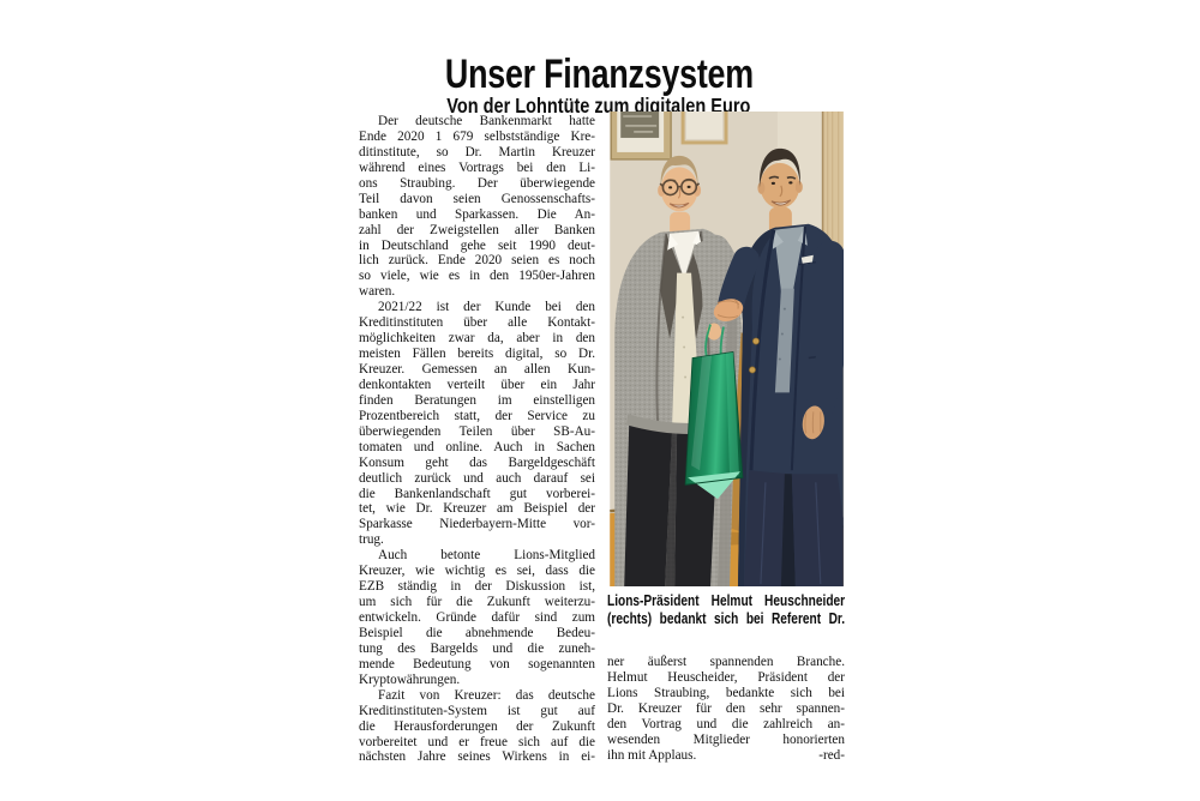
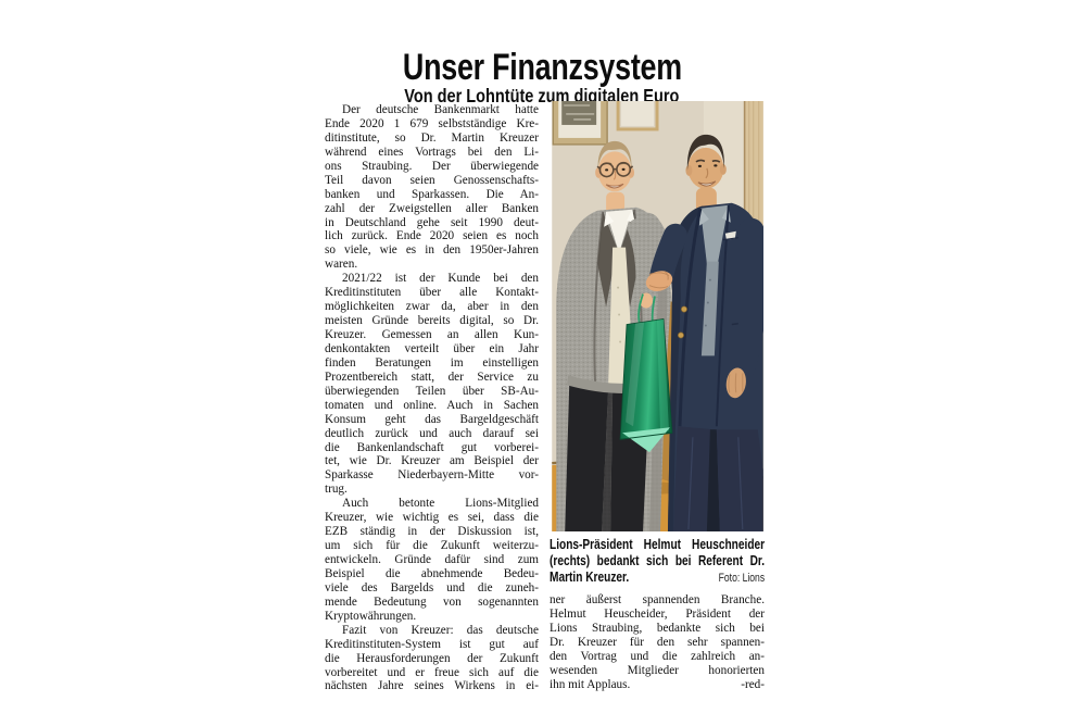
  Unser Finanzsystem
  Von der Lohntüte zum digitalen Euro
  Der deutsche Bankenmarkt hatte
  Ende 2020 1 679 selbstständige Kre-
  ditinstitute, so Dr. Martin Kreuzer
  während eines Vortrags bei den Li-
  ons Straubing. Der überwiegende
  Teil davon seien Genossenschafts-
  banken und Sparkassen. Die An-
  zahl der Zweigstellen aller Banken
  in Deutschland gehe seit 1990 deut-
  lich zurück. Ende 2020 seien es noch
  so viele, wie es in den 1950er-Jahren
  waren.
  2021/22 ist der Kunde bei den
  Kreditinstituten über alle Kontakt-
  möglichkeiten zwar da, aber in den
- meisten Fällen bereits digital, so Dr.
+ meisten Gründe bereits digital, so Dr.
  Kreuzer. Gemessen an allen Kun-
  denkontakten verteilt über ein Jahr
  finden Beratungen im einstelligen
  Prozentbereich statt, der Service zu
  überwiegenden Teilen über SB-Au-
  tomaten und online. Auch in Sachen
  Konsum geht das Bargeldgeschäft
  deutlich zurück und auch darauf sei
  die Bankenlandschaft gut vorberei-
  tet, wie Dr. Kreuzer am Beispiel der
  Sparkasse Niederbayern-Mitte vor-
  trug.
  Auch betonte Lions-Mitglied
  Kreuzer, wie wichtig es sei, dass die
  EZB ständig in der Diskussion ist,
  um sich für die Zukunft weiterzu-
  entwickeln. Gründe dafür sind zum
  Beispiel die abnehmende Bedeu-
- tung des Bargelds und die zuneh-
+ viele des Bargelds und die zuneh-
  mende Bedeutung von sogenannten
  Kryptowährungen.
  Fazit von Kreuzer: das deutsche
  Kreditinstituten-System ist gut auf
  die Herausforderungen der Zukunft
  vorbereitet und er freue sich auf die
  nächsten Jahre seines Wirkens in ei-
  Lions-Präsident Helmut Heuschneider
  (rechts) bedankt sich bei Referent Dr.
+ Martin Kreuzer.
+ Foto: Lions
  ner äußerst spannenden Branche.
  Helmut Heuscheider, Präsident der
  Lions Straubing, bedankte sich bei
  Dr. Kreuzer für den sehr spannen-
  den Vortrag und die zahlreich an-
  wesenden Mitglieder honorierten
  ihn mit Applaus.
  -red-
